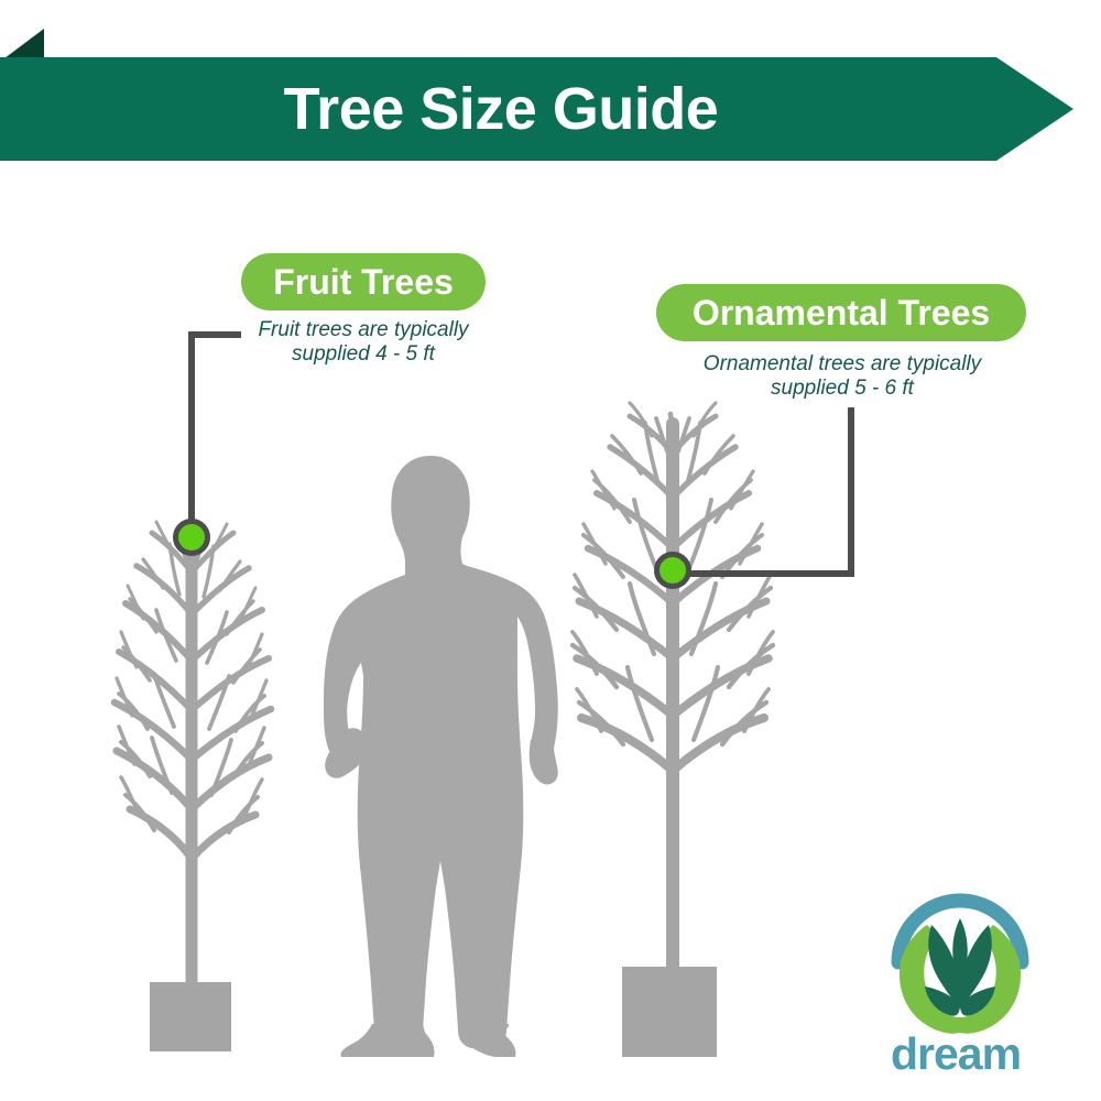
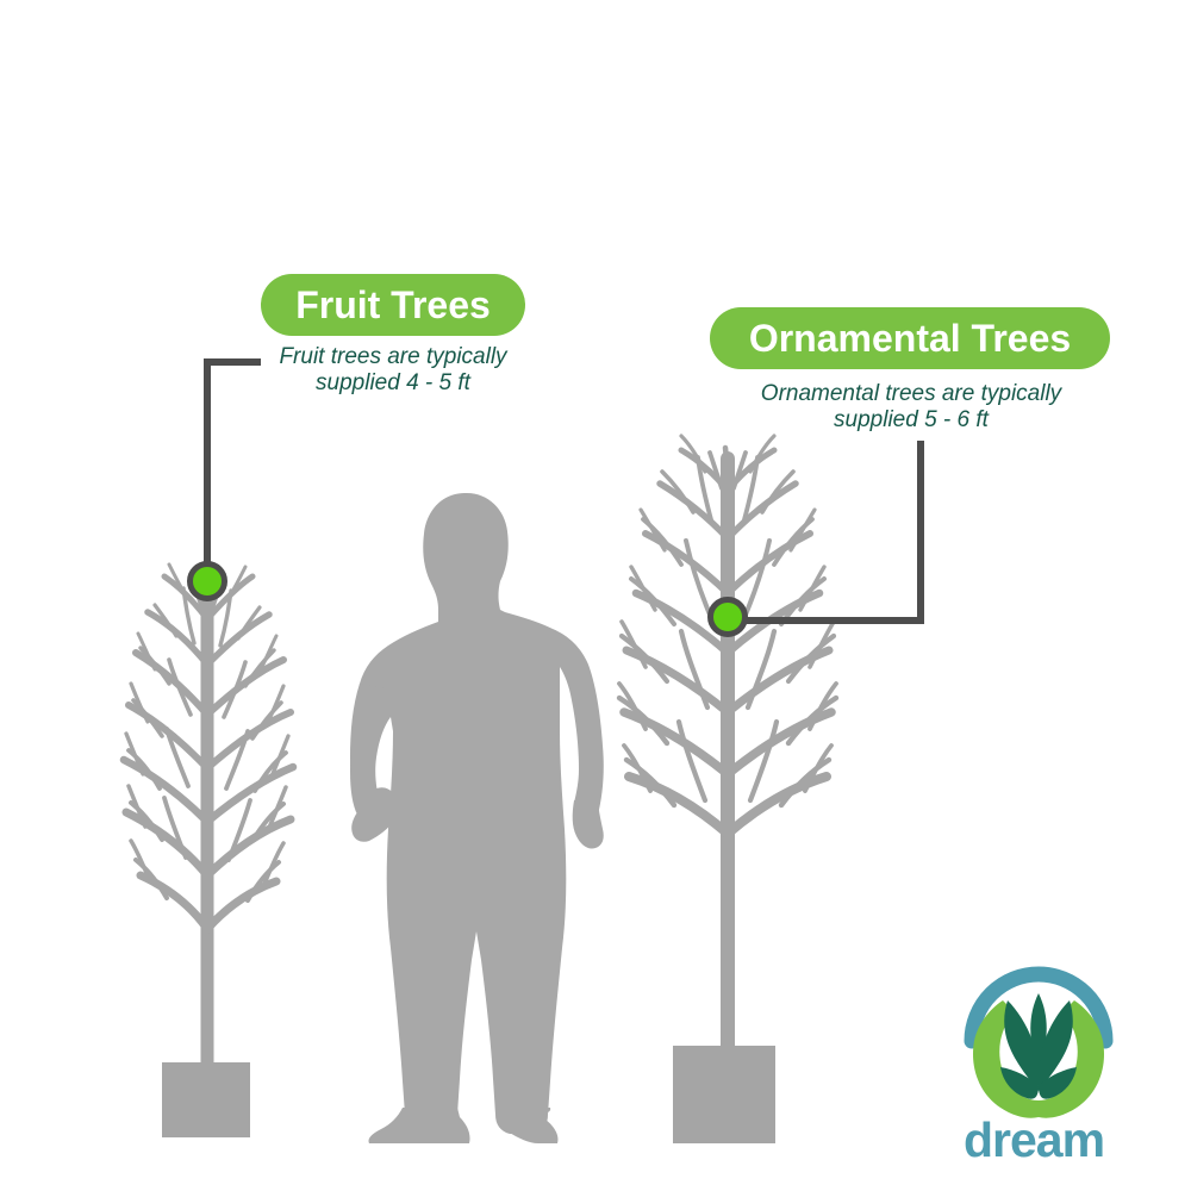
- Tree Size Guide
  Fruit Trees
  Fruit trees are typically
  supplied 4 - 5 ft
  Ornamental Trees
  Ornamental trees are typically
  supplied 5 - 6 ft
  dream
